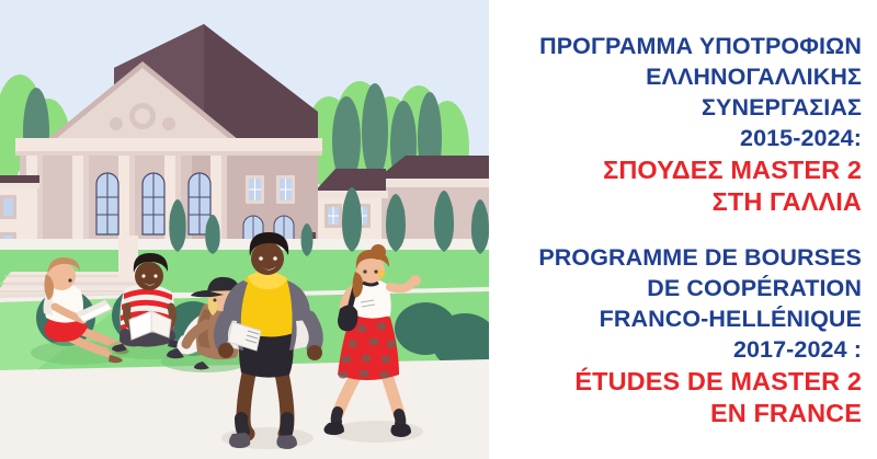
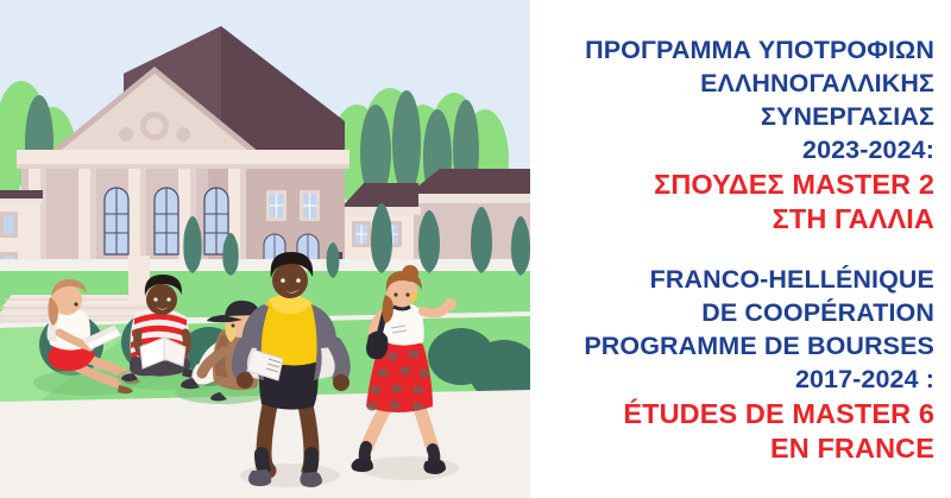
  ΠΡΟΓΡΑΜΜΑ ΥΠΟΤΡΟΦΙΩΝ
  ΕΛΛΗΝΟΓΑΛΛΙΚΗΣ
  ΣΥΝΕΡΓΑΣΙΑΣ
- 2015-2024:
+ 2023-2024:
  ΣΠΟΥΔΕΣ MASTER 2
  ΣΤΗ ΓΑΛΛΙΑ
- PROGRAMME DE BOURSES
+ FRANCO-HELLÉNIQUE
  DE COOPÉRATION
- FRANCO-HELLÉNIQUE
+ PROGRAMME DE BOURSES
  2017-2024 :
- ÉTUDES DE MASTER 2
+ ÉTUDES DE MASTER 6
  EN FRANCE
